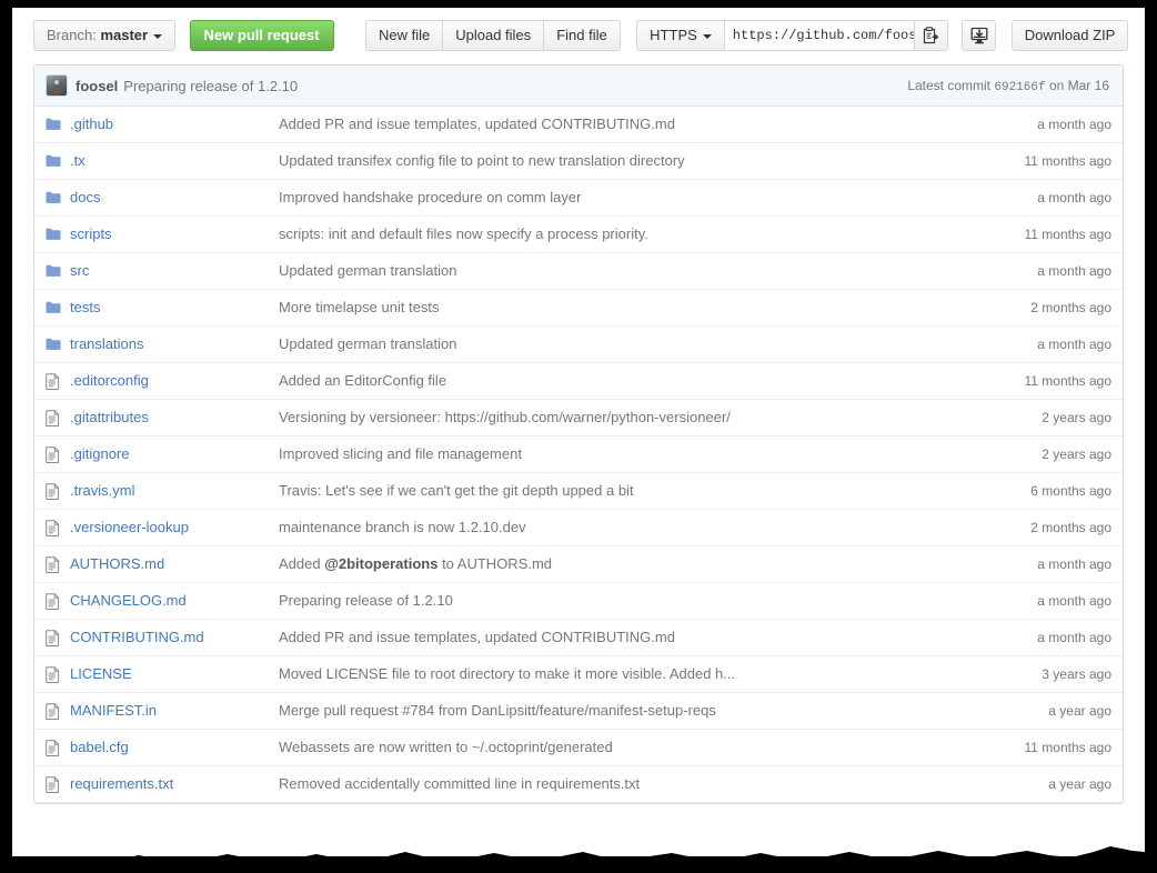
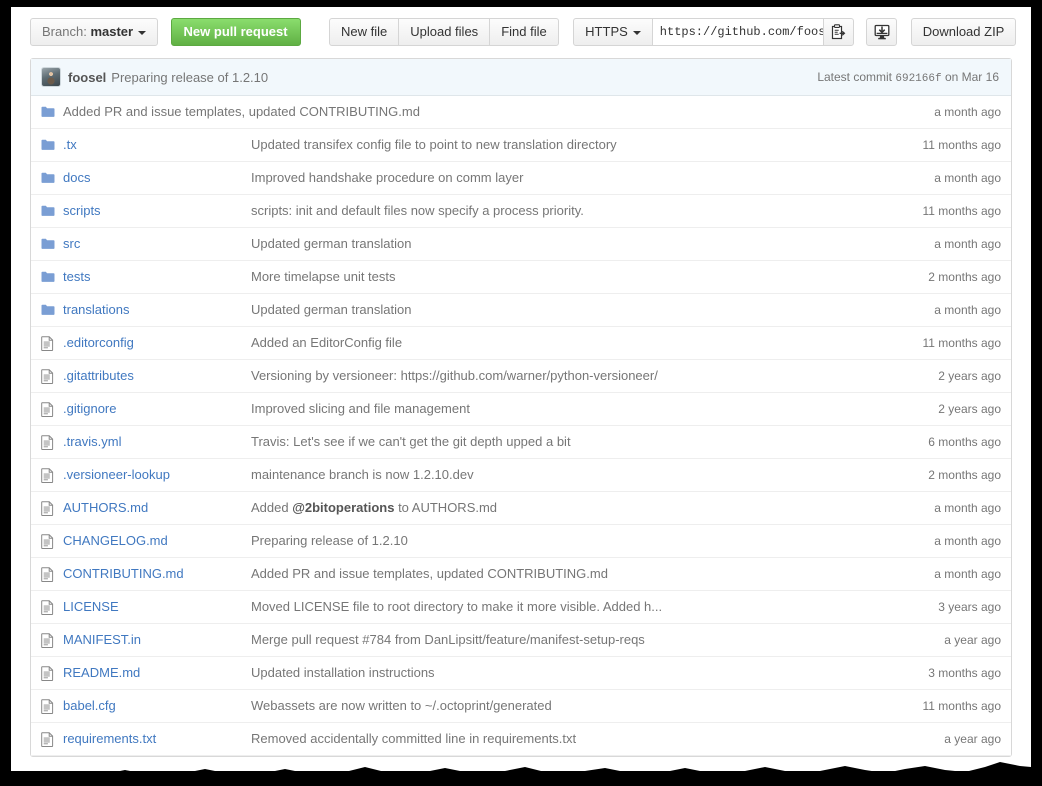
  Branch: master New pull request
  New file Upload files Find file HTTPS https://github.com/foos Download ZIP
  foosel
  Preparing release of 1.2.10
  Latest commit 692166f on Mar 16
- .github
  Added PR and issue templates, updated CONTRIBUTING.md
  a month ago
  .tx
  Updated transifex config file to point to new translation directory
  11 months ago
  docs
  Improved handshake procedure on comm layer
  a month ago
  scripts
  scripts: init and default files now specify a process priority.
  11 months ago
  src
  Updated german translation
  a month ago
  tests
  More timelapse unit tests
  2 months ago
  translations
  Updated german translation
  a month ago
  .editorconfig
  Added an EditorConfig file
  11 months ago
  .gitattributes
  Versioning by versioneer: https://github.com/warner/python-versioneer/
  2 years ago
  .gitignore
  Improved slicing and file management
  2 years ago
  .travis.yml
  Travis: Let's see if we can't get the git depth upped a bit
  6 months ago
  .versioneer-lookup
  maintenance branch is now 1.2.10.dev
  2 months ago
  AUTHORS.md
  Added @2bitoperations to AUTHORS.md
  a month ago
  CHANGELOG.md
  Preparing release of 1.2.10
  a month ago
  CONTRIBUTING.md
  Added PR and issue templates, updated CONTRIBUTING.md
  a month ago
  LICENSE
  Moved LICENSE file to root directory to make it more visible. Added h...
  3 years ago
  MANIFEST.in
  Merge pull request #784 from DanLipsitt/feature/manifest-setup-reqs
  a year ago
+ README.md
+ Updated installation instructions
+ 3 months ago
  babel.cfg
  Webassets are now written to ~/.octoprint/generated
  11 months ago
  requirements.txt
  Removed accidentally committed line in requirements.txt
  a year ago
